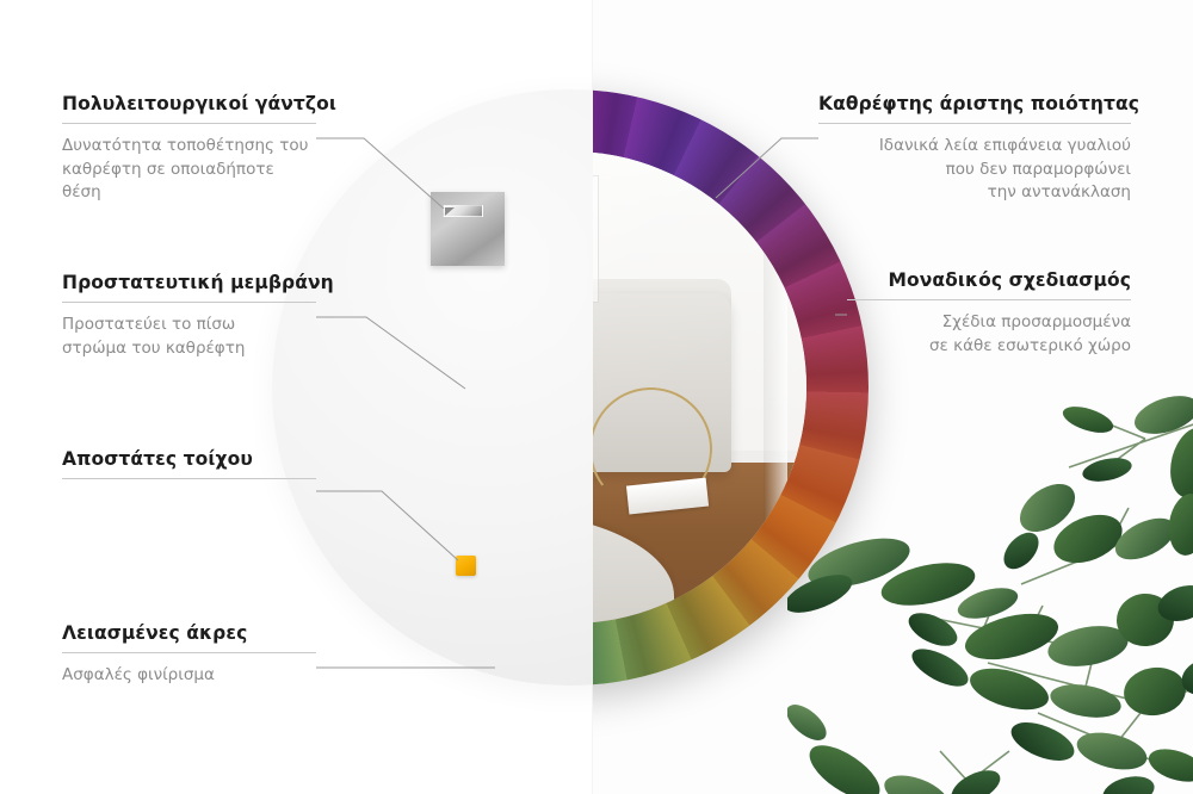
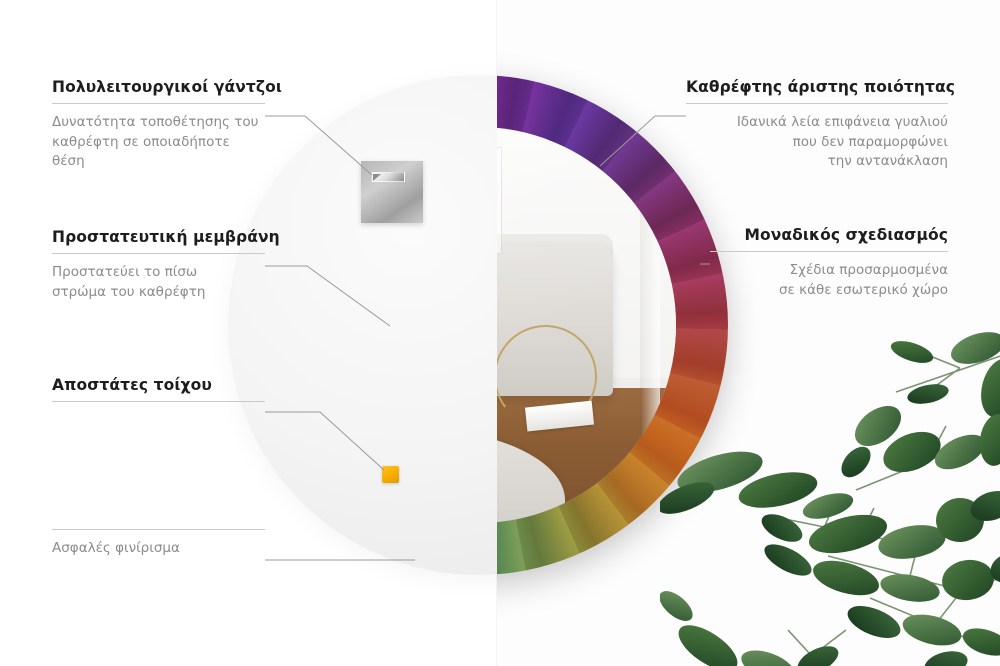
  Πολυλειτουργικοί γάντζοι
  Δυνατότητα τοποθέτησης του
  καθρέφτη σε οποιαδήποτε θέση
  Προστατευτική μεμβράνη
  Προστατεύει το πίσω
  στρώμα του καθρέφτη
  Αποστάτες τοίχου
- Λειασμένες άκρες
  Ασφαλές φινίρισμα
  Καθρέφτης άριστης ποιότητας
  Ιδανικά λεία επιφάνεια γυαλιού
  που δεν παραμορφώνει
  την αντανάκλαση
  Μοναδικός σχεδιασμός
  Σχέδια προσαρμοσμένα
  σε κάθε εσωτερικό χώρο
